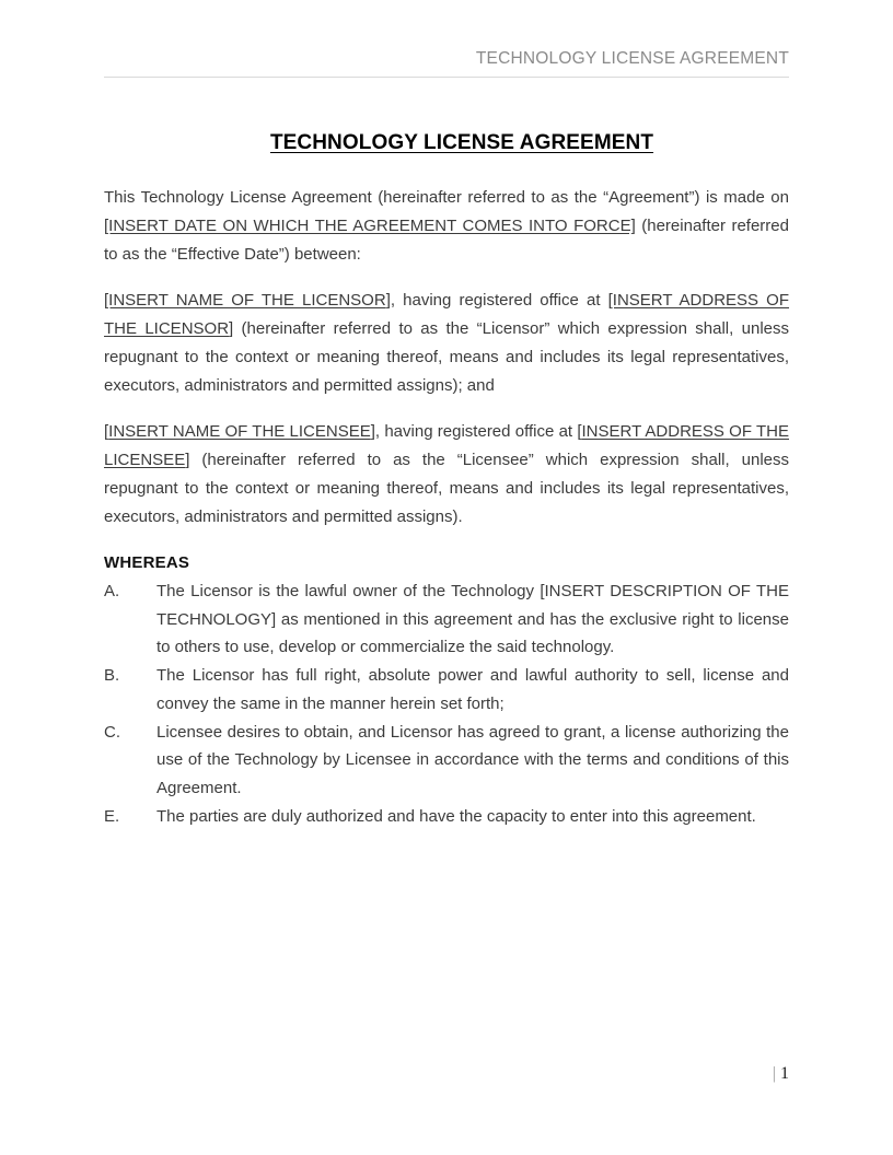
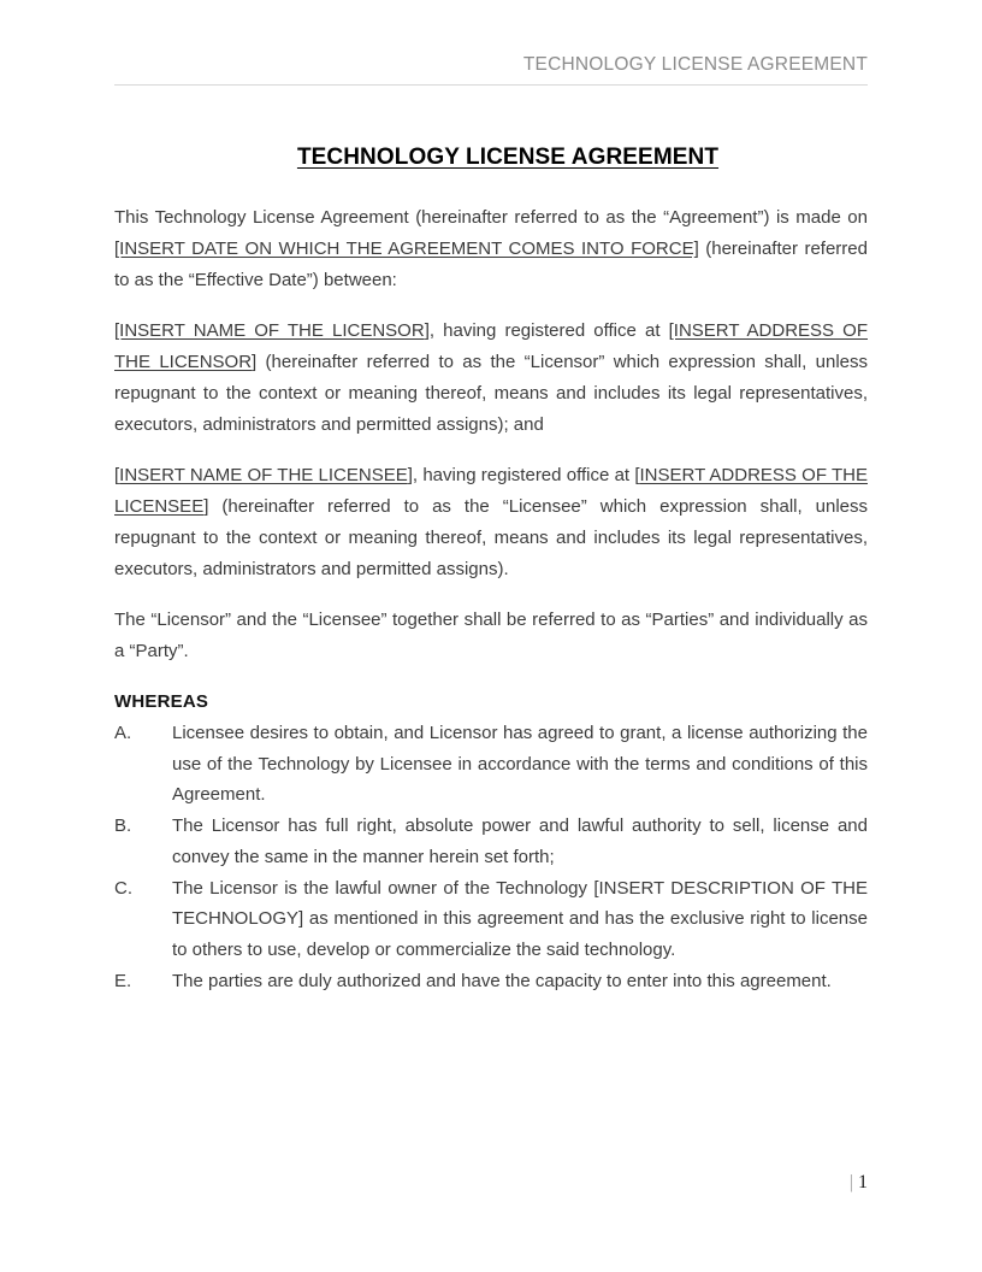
  TECHNOLOGY LICENSE AGREEMENT
  TECHNOLOGY LICENSE AGREEMENT
  This Technology License Agreement (hereinafter referred to as the “Agreement”) is made on [INSERT DATE ON WHICH THE AGREEMENT COMES INTO FORCE] (hereinafter referred to as the “Effective Date”) between:
  [INSERT NAME OF THE LICENSOR], having registered office at [INSERT ADDRESS OF THE LICENSOR] (hereinafter referred to as the “Licensor” which expression shall, unless repugnant to the context or meaning thereof, means and includes its legal representatives, executors, administrators and permitted assigns); and
  [INSERT NAME OF THE LICENSEE], having registered office at [INSERT ADDRESS OF THE LICENSEE] (hereinafter referred to as the “Licensee” which expression shall, unless repugnant to the context or meaning thereof, means and includes its legal representatives, executors, administrators and permitted assigns).
+ The “Licensor” and the “Licensee” together shall be referred to as “Parties” and individually as a “Party”.
  WHEREAS
  A.
- The Licensor is the lawful owner of the Technology [INSERT DESCRIPTION OF THE TECHNOLOGY] as mentioned in this agreement and has the exclusive right to license to others to use, develop or commercialize the said technology.
+ Licensee desires to obtain, and Licensor has agreed to grant, a license authorizing the use of the Technology by Licensee in accordance with the terms and conditions of this Agreement.
  B.
  The Licensor has full right, absolute power and lawful authority to sell, license and convey the same in the manner herein set forth;
  C.
- Licensee desires to obtain, and Licensor has agreed to grant, a license authorizing the use of the Technology by Licensee in accordance with the terms and conditions of this Agreement.
+ The Licensor is the lawful owner of the Technology [INSERT DESCRIPTION OF THE TECHNOLOGY] as mentioned in this agreement and has the exclusive right to license to others to use, develop or commercialize the said technology.
  E.
  The parties are duly authorized and have the capacity to enter into this agreement.
  | 1
